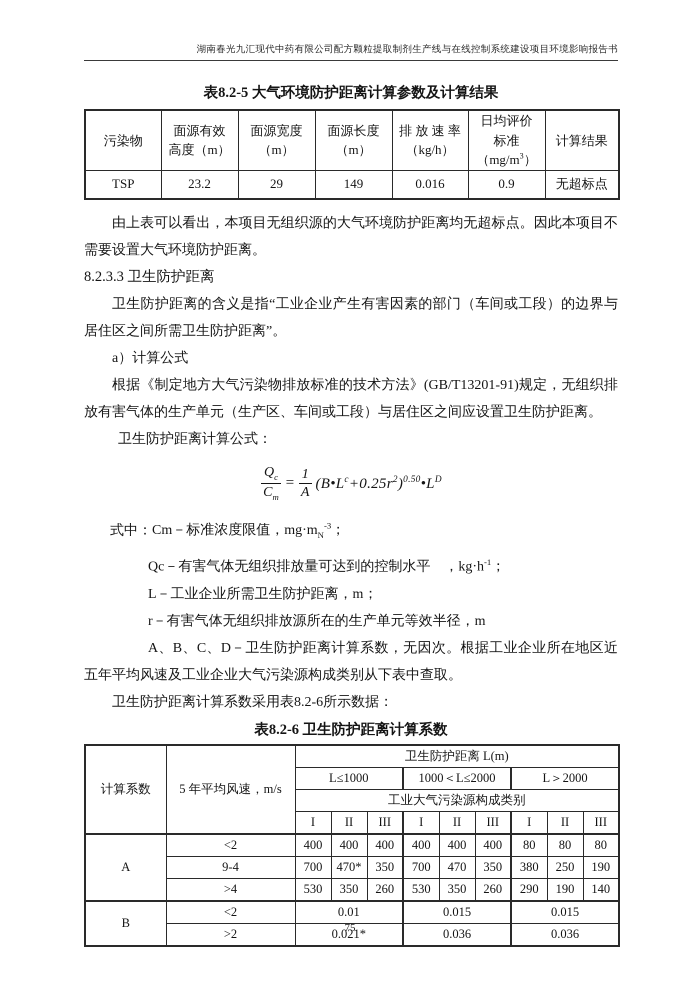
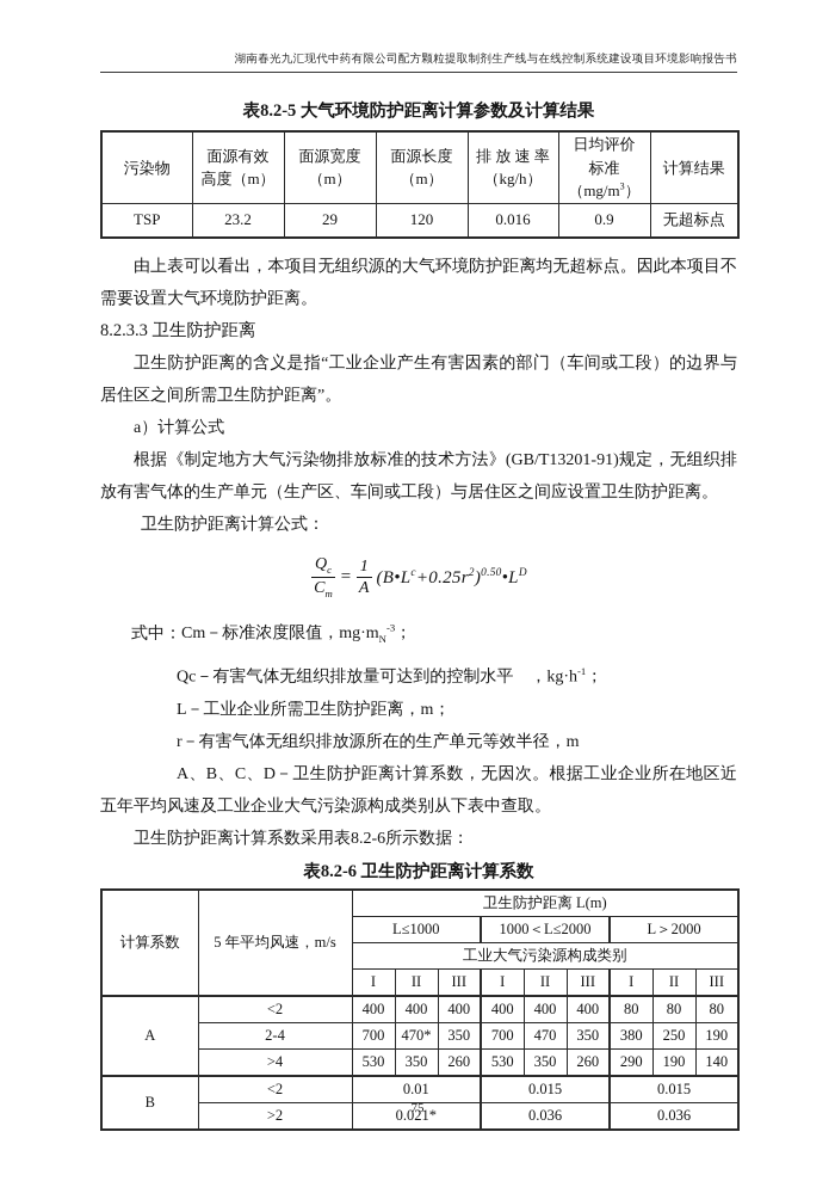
  湖南春光九汇现代中药有限公司配方颗粒提取制剂生产线与在线控制系统建设项目环境影响报告书
  表8.2-5 大气环境防护距离计算参数及计算结果
  污染物	面源有效 高度（m）	面源宽度 （m）	面源长度 （m）	排 放 速 率 （kg/h）	日均评价 标准 （mg/m3）	计算结果
- TSP	23.2	29	149	0.016	0.9	无超标点
+ TSP	23.2	29	120	0.016	0.9	无超标点
  由上表可以看出，本项目无组织源的大气环境防护距离均无超标点。因此本项目不需要设置大气环境防护距离。
  8.2.3.3 卫生防护距离
  卫生防护距离的含义是指“工业企业产生有害因素的部门（车间或工段）的边界与居住区之间所需卫生防护距离”。
  a）计算公式
  根据《制定地方大气污染物排放标准的技术方法》(GB/T13201-91)规定，无组织排放有害气体的生产单元（生产区、车间或工段）与居住区之间应设置卫生防护距离。
  卫生防护距离计算公式：
  Qc
  Cm
  =
  1
  A
  (B•Lc+0.25r2)0.50•LD
  式中：Cm－标准浓度限值，mg·mN-3；
  Qc－有害气体无组织排放量可达到的控制水平 ，kg·h-1；
  L－工业企业所需卫生防护距离，m；
  r－有害气体无组织排放源所在的生产单元等效半径，m
  A、B、C、D－卫生防护距离计算系数，无因次。根据工业企业所在地区近五年平均风速及工业企业大气污染源构成类别从下表中查取。
  卫生防护距离计算系数采用表8.2-6所示数据：
  表8.2-6 卫生防护距离计算系数
  计算系数	5 年平均风速，m/s	卫生防护距离 L(m)
  L≤1000	1000＜L≤2000	L＞2000
  工业大气污染源构成类别
  I	II	III	I	II	III	I	II	III
  A	<2	400	400	400	400	400	400	80	80	80
- 9-4	700	470*	350	700	470	350	380	250	190
+ 2-4	700	470*	350	700	470	350	380	250	190
  >4	530	350	260	530	350	260	290	190	140
  B	<2	0.01	0.015	0.015
  >2	0.021*	0.036	0.036
  75
